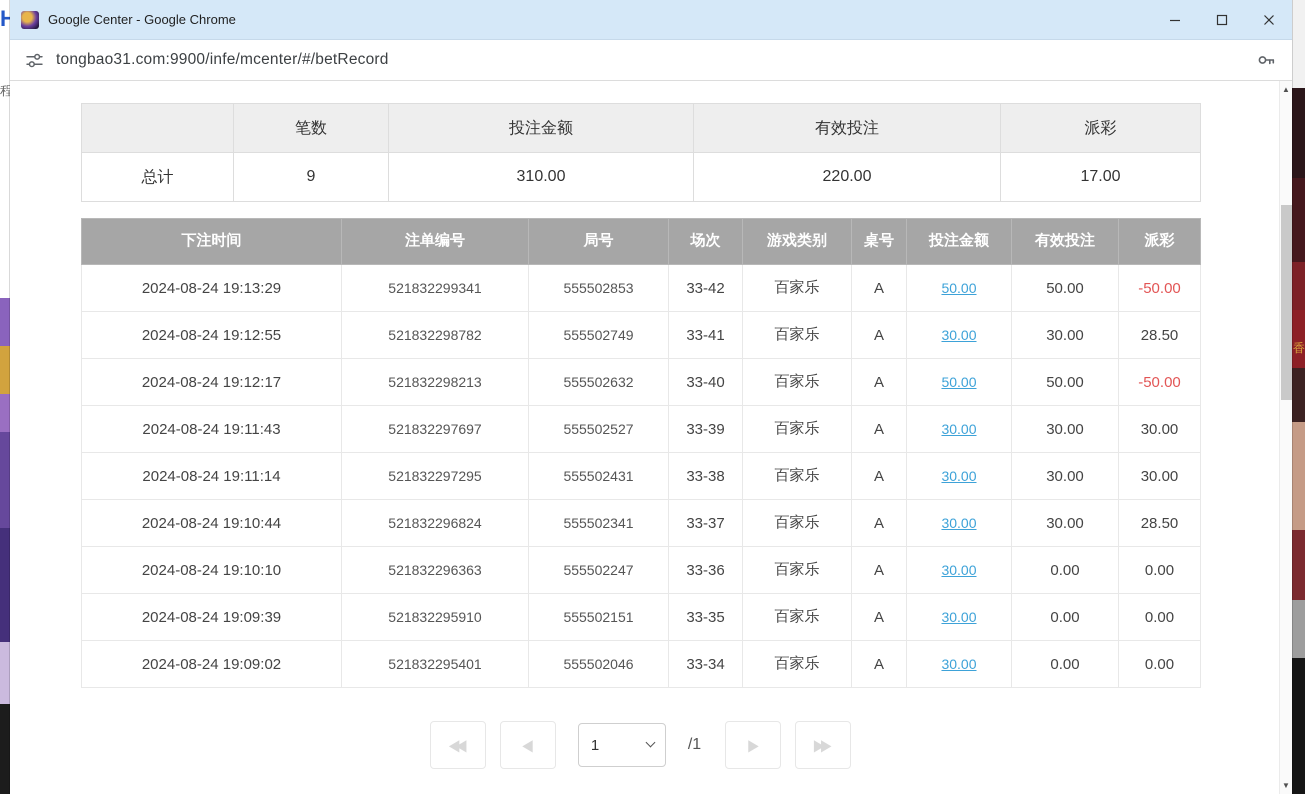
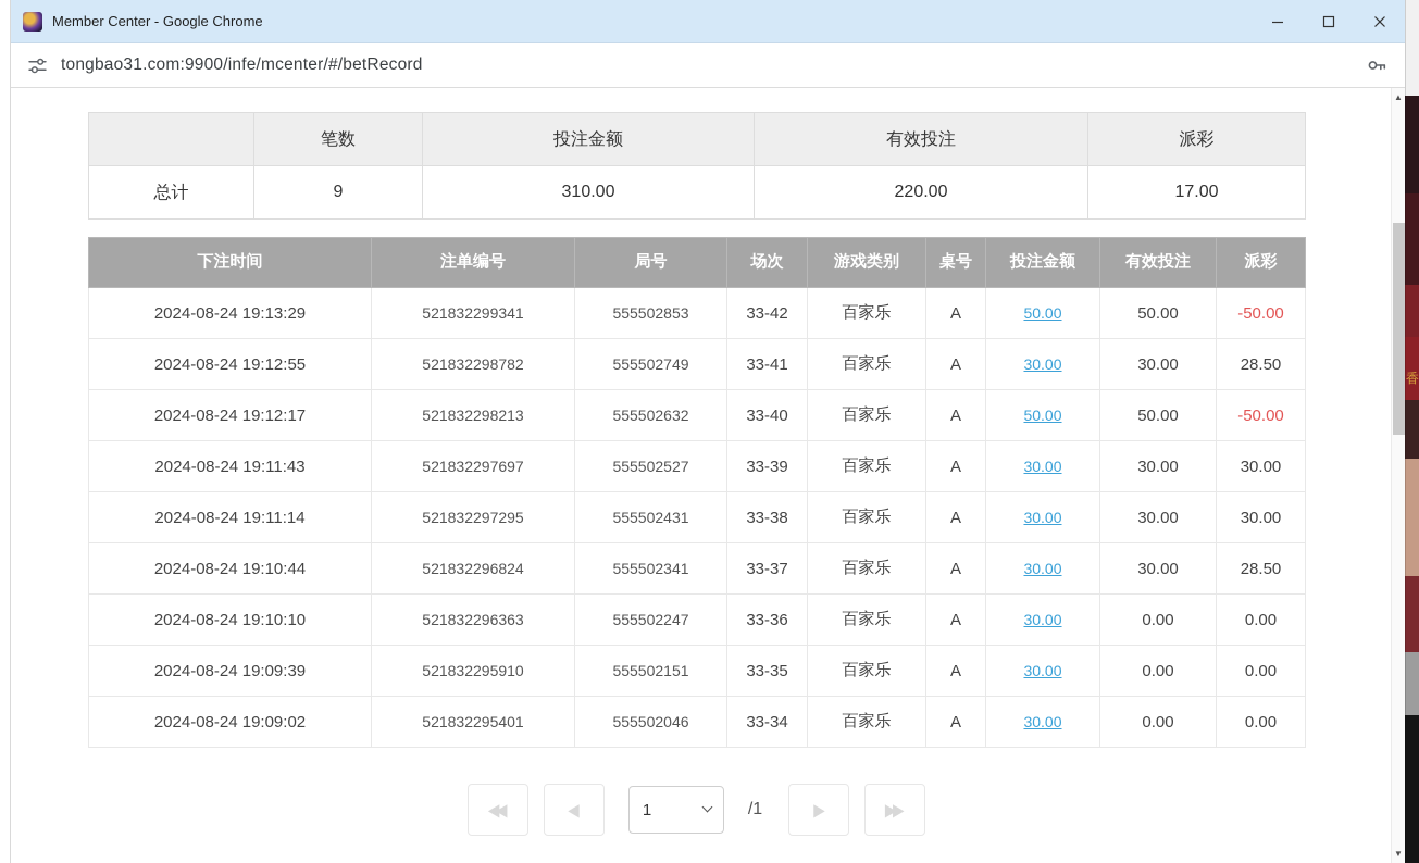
- H
- 程
  香
- Google Center - Google Chrome
+ Member Center - Google Chrome
  tongbao31.com:9900/infe/mcenter/#/betRecord
  	笔数	投注金额	有效投注	派彩
  总计	9	310.00	220.00	17.00
  下注时间	注单编号	局号	场次	游戏类别	桌号	投注金额	有效投注	派彩
  2024-08-24 19:13:29	521832299341	555502853	33-42	百家乐	A	50.00	50.00	-50.00
  2024-08-24 19:12:55	521832298782	555502749	33-41	百家乐	A	30.00	30.00	28.50
  2024-08-24 19:12:17	521832298213	555502632	33-40	百家乐	A	50.00	50.00	-50.00
  2024-08-24 19:11:43	521832297697	555502527	33-39	百家乐	A	30.00	30.00	30.00
  2024-08-24 19:11:14	521832297295	555502431	33-38	百家乐	A	30.00	30.00	30.00
  2024-08-24 19:10:44	521832296824	555502341	33-37	百家乐	A	30.00	30.00	28.50
  2024-08-24 19:10:10	521832296363	555502247	33-36	百家乐	A	30.00	0.00	0.00
  2024-08-24 19:09:39	521832295910	555502151	33-35	百家乐	A	30.00	0.00	0.00
  2024-08-24 19:09:02	521832295401	555502046	33-34	百家乐	A	30.00	0.00	0.00
  ◀◀
  ◀
  1
  /1
  ▶
  ▶▶
  ▲
  ▼
